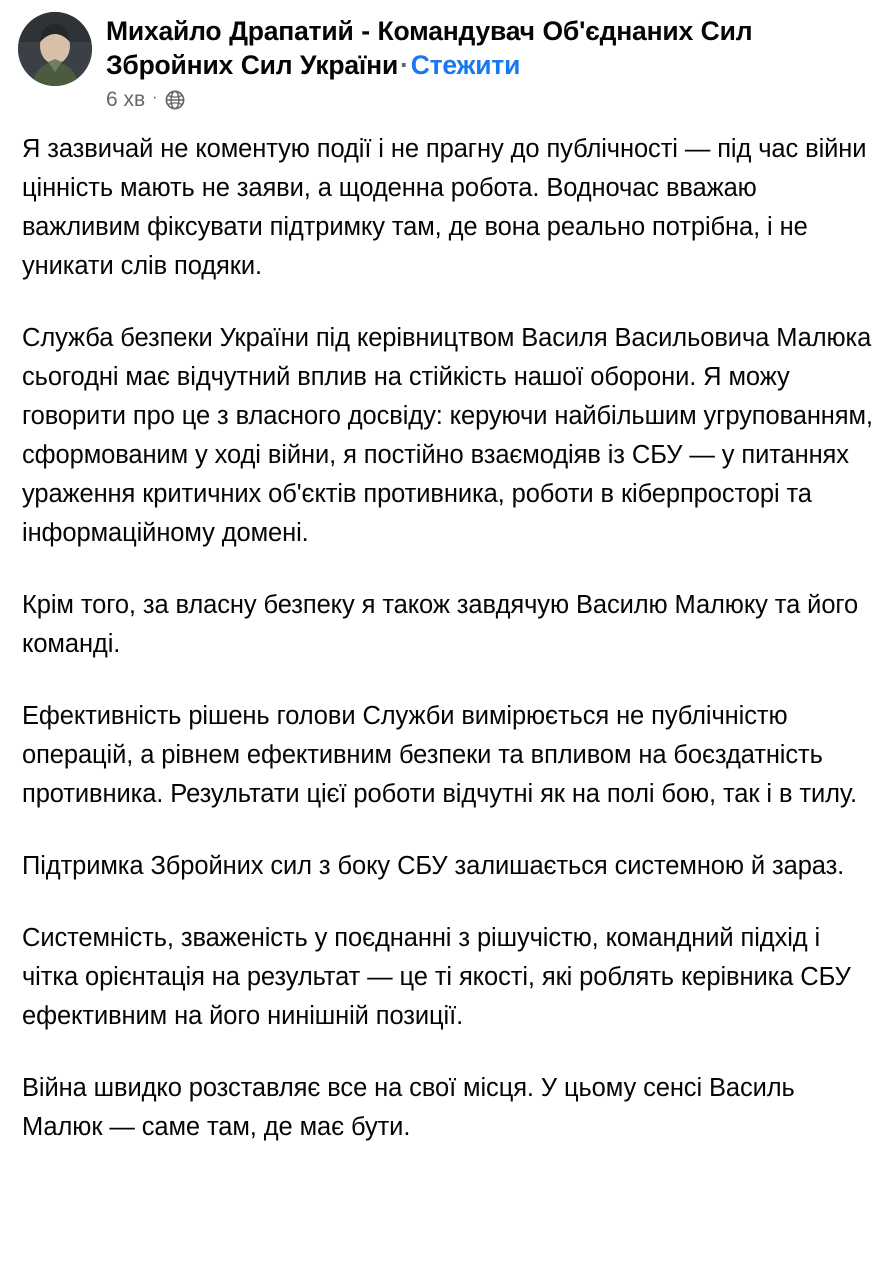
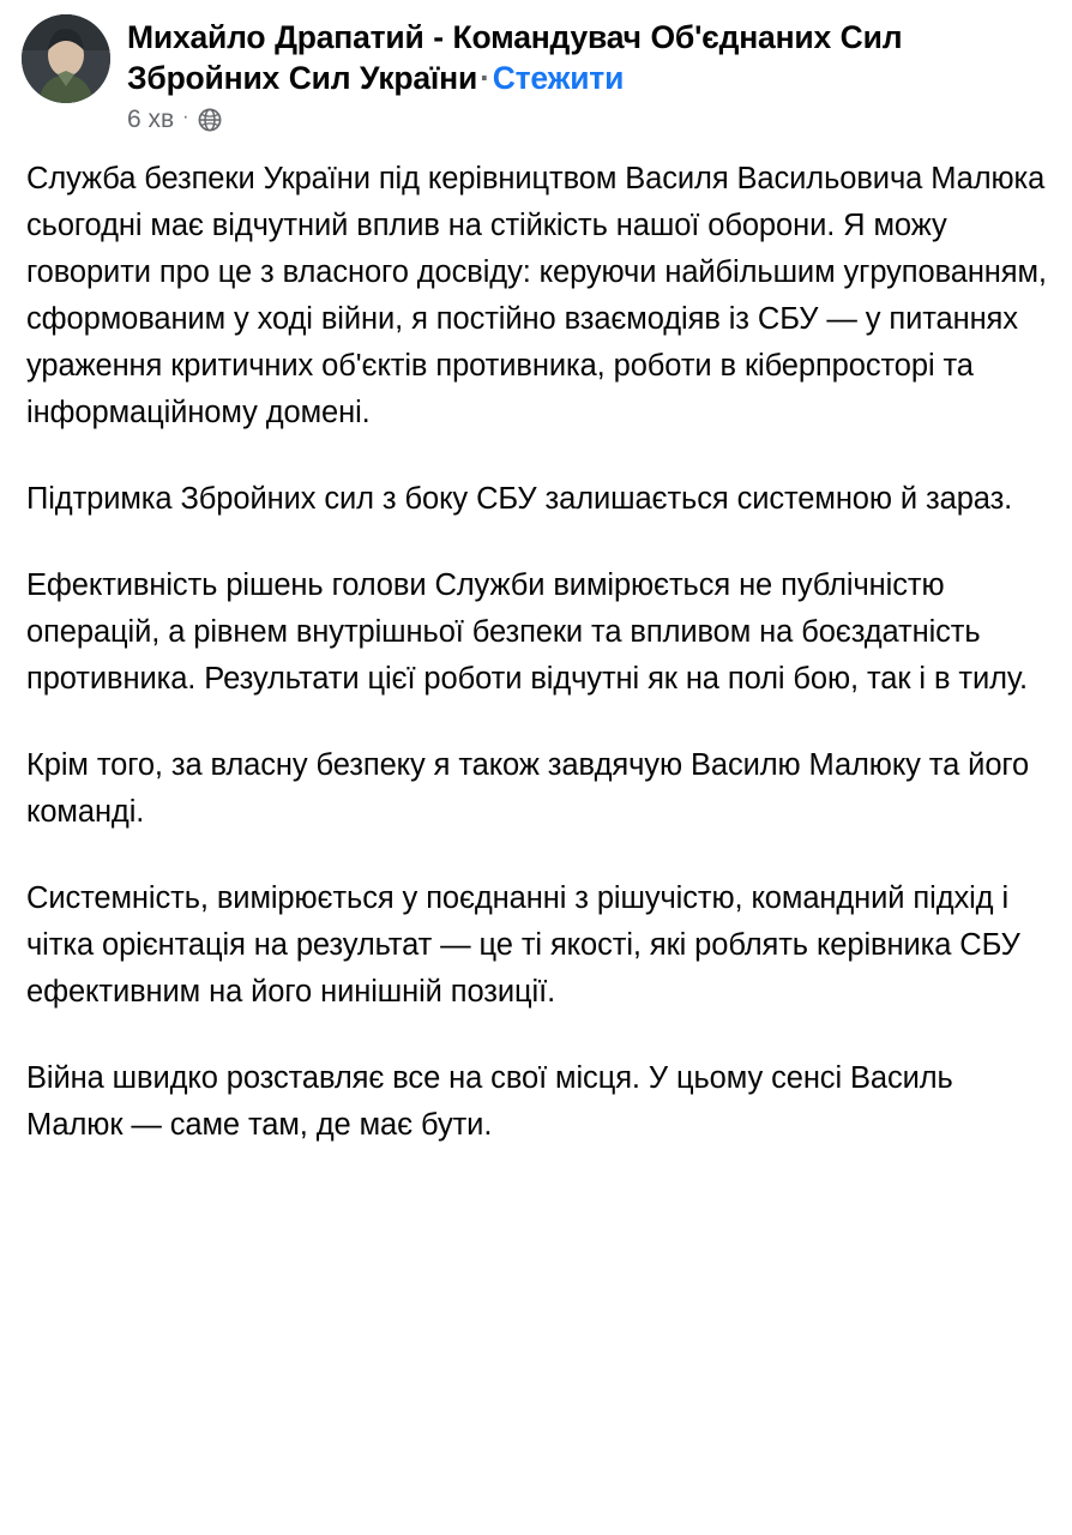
  Михайло Драпатий - Командувач Об'єднаних Сил Збройних Сил України·Стежити
  6 хв
  ·
- Я зазвичай не коментую події і не прагну до публічності — під час війни цінність мають не заяви, а щоденна робота. Водночас вважаю важливим фіксувати підтримку там, де вона реально потрібна, і не уникати слів подяки.
  Служба безпеки України під керівництвом Василя Васильовича Малюка сьогодні має відчутний вплив на стійкість нашої оборони. Я можу говорити про це з власного досвіду: керуючи найбільшим угрупованням, сформованим у ході війни, я постійно взаємодіяв із СБУ — у питаннях ураження критичних об'єктів противника, роботи в кіберпросторі та інформаційному домені.
- Крім того, за власну безпеку я також завдячую Василю Малюку та його команді.
+ Підтримка Збройних сил з боку СБУ залишається системною й зараз.
- Ефективність рішень голови Служби вимірюється не публічністю операцій, а рівнем ефективним безпеки та впливом на боєздатність противника. Результати цієї роботи відчутні як на полі бою, так і в тилу.
+ Ефективність рішень голови Служби вимірюється не публічністю операцій, а рівнем внутрішньої безпеки та впливом на боєздатність противника. Результати цієї роботи відчутні як на полі бою, так і в тилу.
- Підтримка Збройних сил з боку СБУ залишається системною й зараз.
+ Крім того, за власну безпеку я також завдячую Василю Малюку та його команді.
- Системність, зваженість у поєднанні з рішучістю, командний підхід і чітка орієнтація на результат — це ті якості, які роблять керівника СБУ ефективним на його нинішній позиції.
+ Системність, вимірюється у поєднанні з рішучістю, командний підхід і чітка орієнтація на результат — це ті якості, які роблять керівника СБУ ефективним на його нинішній позиції.
  Війна швидко розставляє все на свої місця. У цьому сенсі Василь Малюк — саме там, де має бути.
